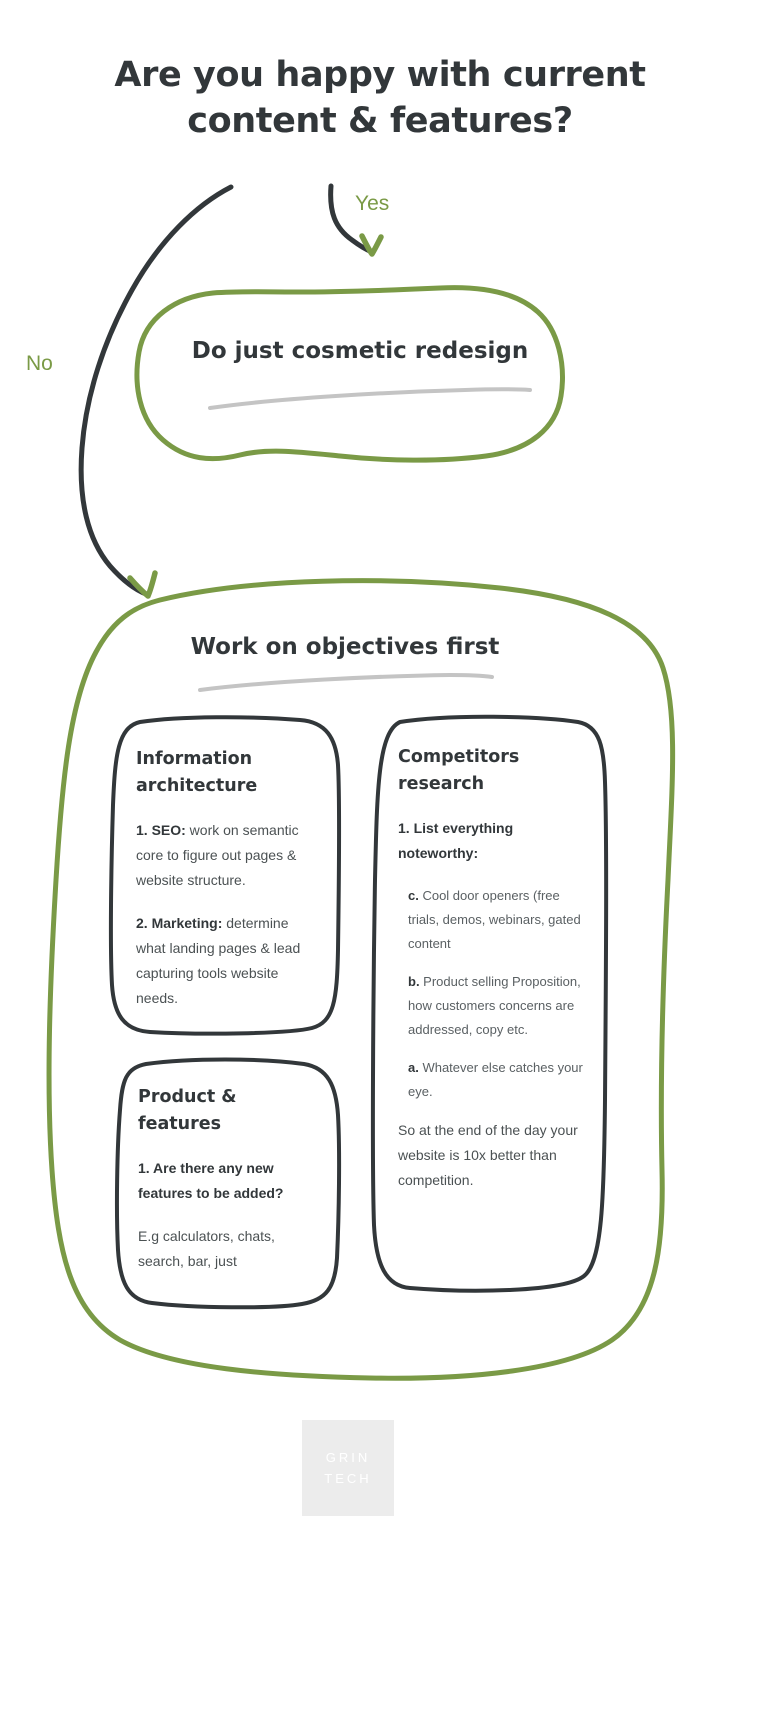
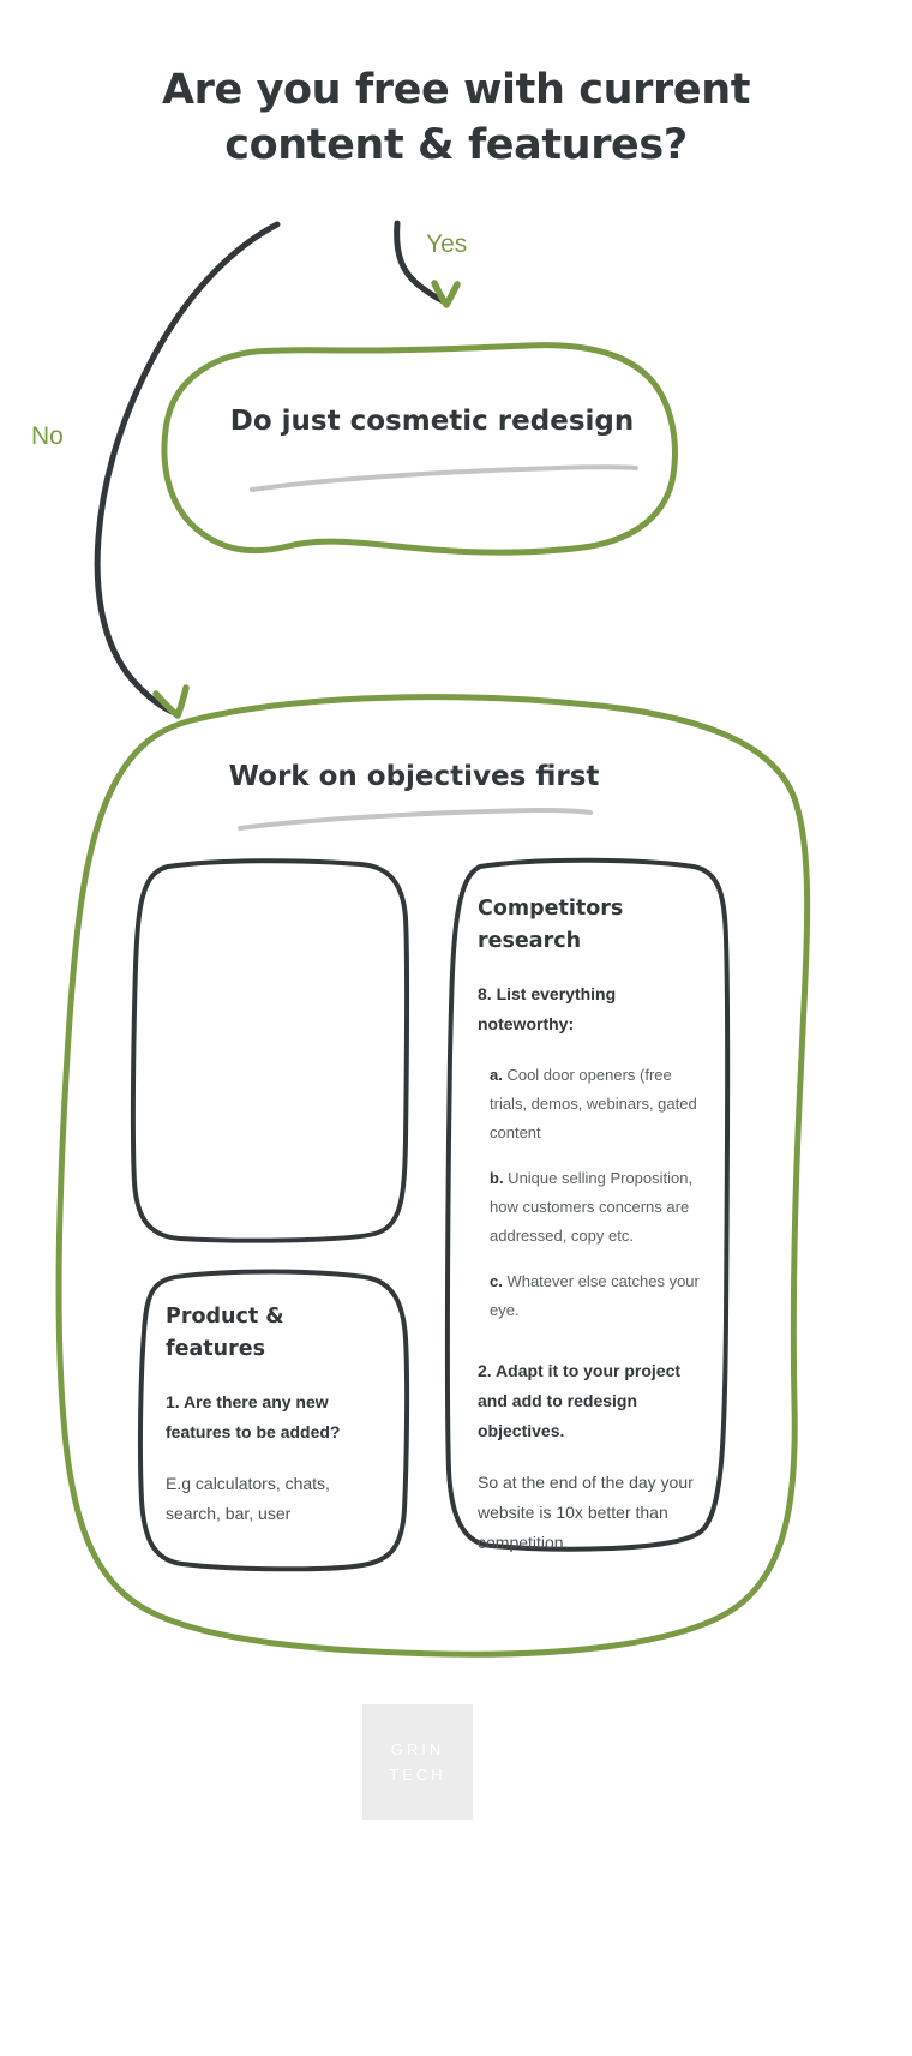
- Are you happy with current content & features?
+ Are you free with current content & features?
  Yes
  No
  Do just cosmetic redesign
  Work on objectives first
- Information architecture
- 1. SEO: work on semantic core to figure out pages & website structure.
- 2. Marketing: determine what landing pages & lead capturing tools website needs.
  Competitors research
- 1. List everything noteworthy:
+ 8. List everything noteworthy:
- c. Cool door openers (free trials, demos, webinars, gated content
+ a. Cool door openers (free trials, demos, webinars, gated content
- b. Product selling Proposition, how customers concerns are addressed, copy etc.
+ b. Unique selling Proposition, how customers concerns are addressed, copy etc.
- a. Whatever else catches your eye.
+ c. Whatever else catches your eye.
+ 2. Adapt it to your project and add to redesign objectives.
  So at the end of the day your website is 10x better than competition.
  Product & features
  1. Are there any new features to be added?
- E.g calculators, chats, search, bar, just
+ E.g calculators, chats, search, bar, user
